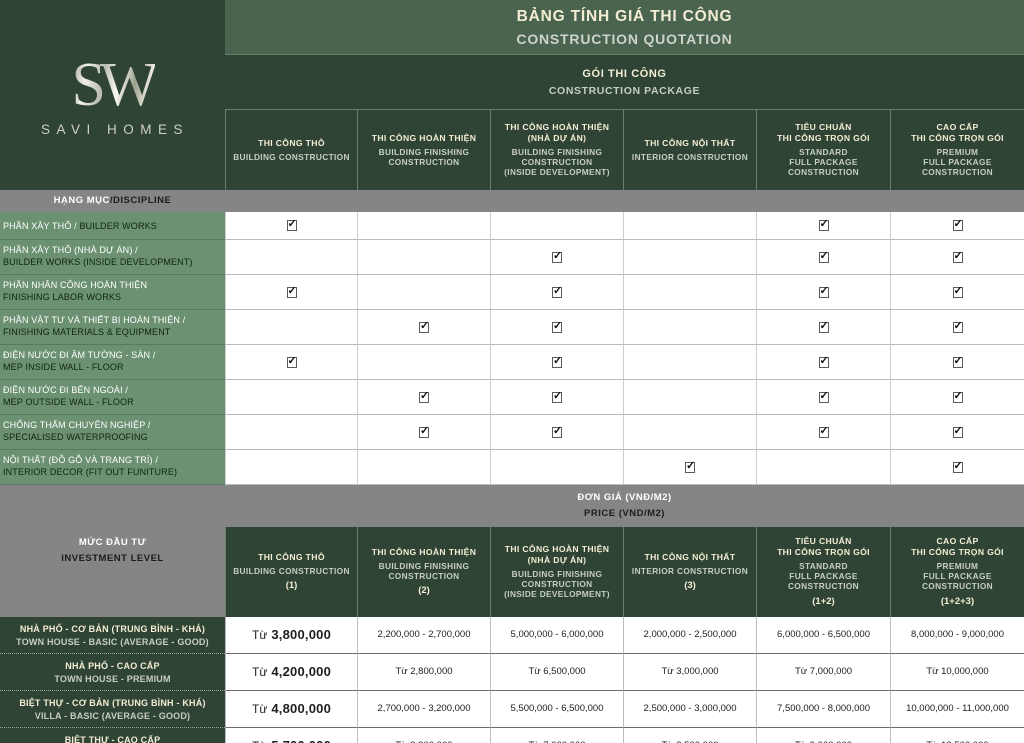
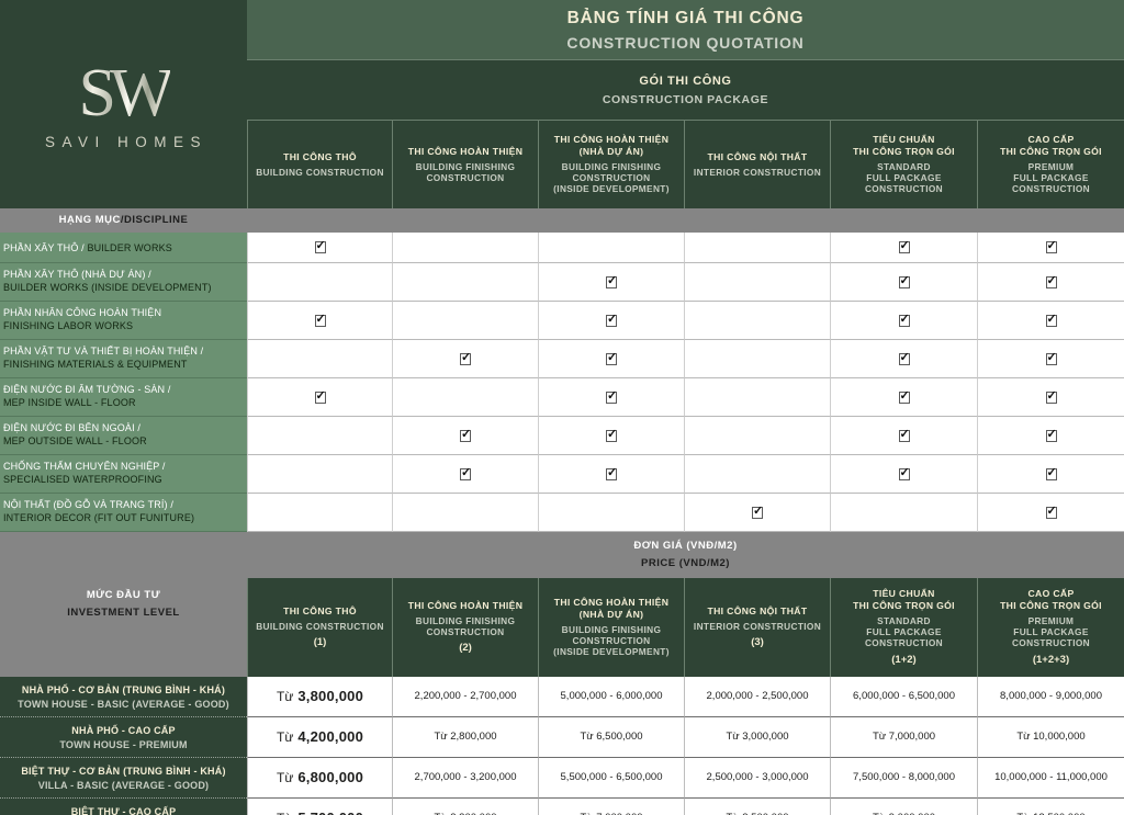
  SW
  SAVI HOMES
  BẢNG TÍNH GIÁ THI CÔNG
  CONSTRUCTION QUOTATION
  GÓI THI CÔNG
  CONSTRUCTION PACKAGE
  THI CÔNG THÔ
  BUILDING CONSTRUCTION
  THI CÔNG HOÀN THIỆN
  BUILDING FINISHING
  CONSTRUCTION
  THI CÔNG HOÀN THIỆN
  (NHÀ DỰ ÁN)
  BUILDING FINISHING
  CONSTRUCTION
  (INSIDE DEVELOPMENT)
  THI CÔNG NỘI THẤT
  INTERIOR CONSTRUCTION
  TIÊU CHUẨN
  THI CÔNG TRỌN GÓI
  STANDARD
  FULL PACKAGE
  CONSTRUCTION
  CAO CẤP
  THI CÔNG TRỌN GÓI
  PREMIUM
  FULL PACKAGE
  CONSTRUCTION
  HẠNG MỤC
  /
  DISCIPLINE
  PHẦN XÂY THÔ / BUILDER WORKS
  PHẦN XÂY THÔ (NHÀ DỰ ÁN) /
  BUILDER WORKS (INSIDE DEVELOPMENT)
  PHẦN NHÂN CÔNG HOÀN THIỆN
  FINISHING LABOR WORKS
  PHẦN VẬT TƯ VÀ THIẾT BỊ HOÀN THIỆN /
  FINISHING MATERIALS & EQUIPMENT
  ĐIỆN NƯỚC ĐI ÂM TƯỜNG - SÀN /
  MEP INSIDE WALL - FLOOR
  ĐIỆN NƯỚC ĐI BÊN NGOÀI /
  MEP OUTSIDE WALL - FLOOR
  CHỐNG THẤM CHUYÊN NGHIỆP /
  SPECIALISED WATERPROOFING
  NỘI THẤT (ĐỒ GỖ VÀ TRANG TRÍ) /
  INTERIOR DECOR (FIT OUT FUNITURE)
  MỨC ĐẦU TƯ
  INVESTMENT LEVEL
  ĐƠN GIÁ (VNĐ/M2)
  PRICE (VND/M2)
  THI CÔNG THÔ
  BUILDING CONSTRUCTION
  (1)
  THI CÔNG HOÀN THIỆN
  BUILDING FINISHING
  CONSTRUCTION
  (2)
  THI CÔNG HOÀN THIỆN
  (NHÀ DỰ ÁN)
  BUILDING FINISHING
  CONSTRUCTION
  (INSIDE DEVELOPMENT)
  THI CÔNG NỘI THẤT
  INTERIOR CONSTRUCTION
  (3)
  TIÊU CHUẨN
  THI CÔNG TRỌN GÓI
  STANDARD
  FULL PACKAGE
  CONSTRUCTION
  (1+2)
  CAO CẤP
  THI CÔNG TRỌN GÓI
  PREMIUM
  FULL PACKAGE
  CONSTRUCTION
  (1+2+3)
  NHÀ PHỐ - CƠ BẢN (TRUNG BÌNH - KHÁ)
  TOWN HOUSE - BASIC (AVERAGE - GOOD)
  Từ
  3,800,000
  2,200,000 - 2,700,000
  5,000,000 - 6,000,000
  2,000,000 - 2,500,000
  6,000,000 - 6,500,000
  8,000,000 - 9,000,000
  NHÀ PHỐ - CAO CẤP
  TOWN HOUSE - PREMIUM
  Từ
  4,200,000
  Từ 2,800,000
  Từ 6,500,000
  Từ 3,000,000
  Từ 7,000,000
  Từ 10,000,000
  BIỆT THỰ - CƠ BẢN (TRUNG BÌNH - KHÁ)
  VILLA - BASIC (AVERAGE - GOOD)
  Từ
- 4,800,000
+ 6,800,000
  2,700,000 - 3,200,000
  5,500,000 - 6,500,000
  2,500,000 - 3,000,000
  7,500,000 - 8,000,000
  10,000,000 - 11,000,000
  BIỆT THỰ - CAO CẤP
